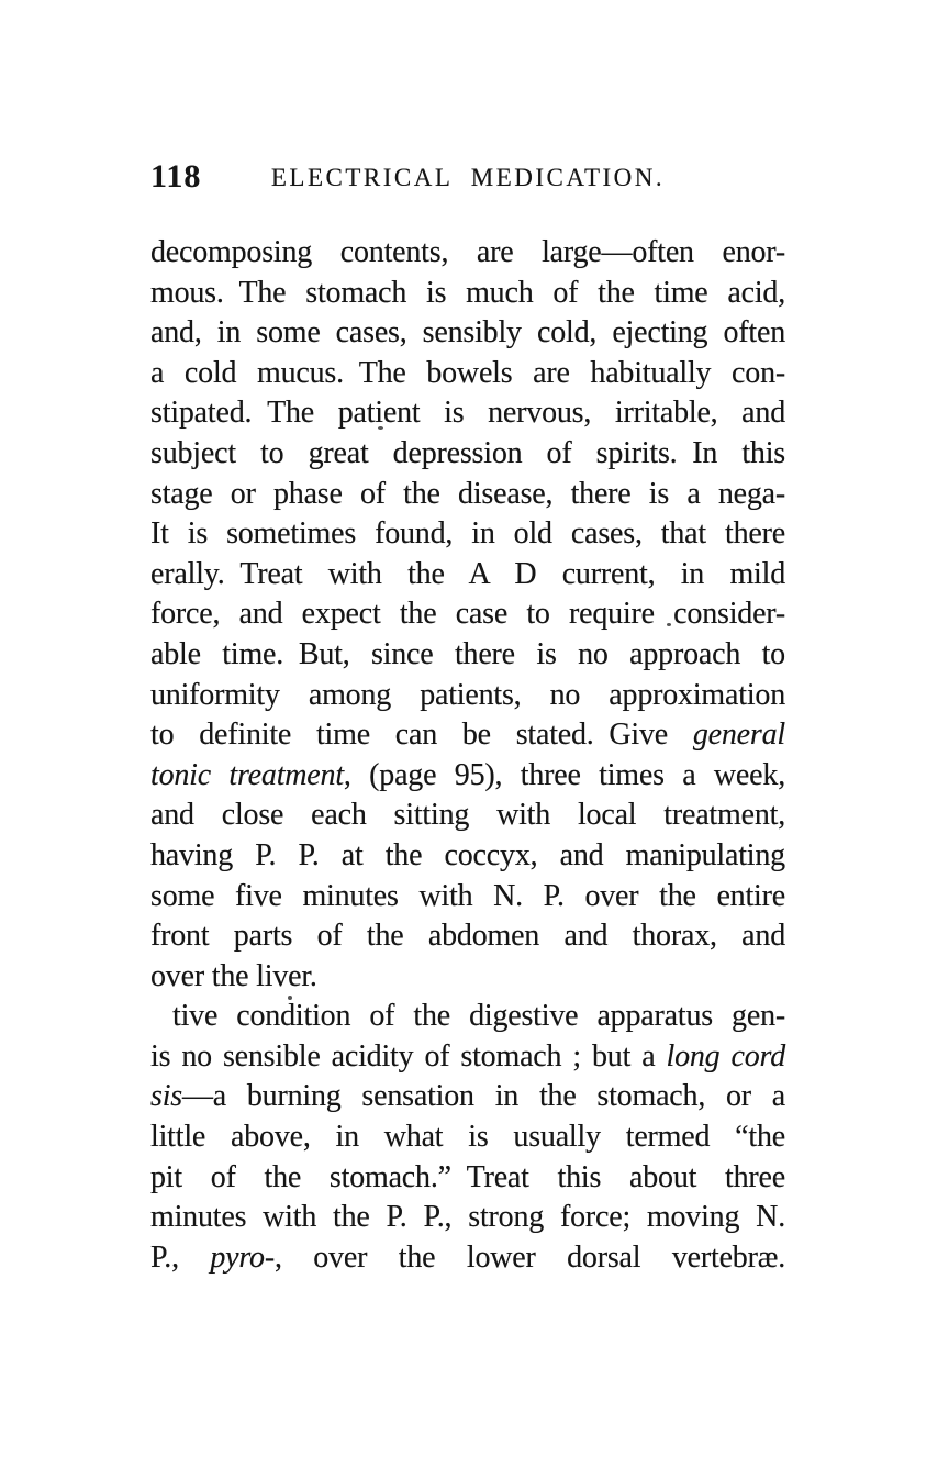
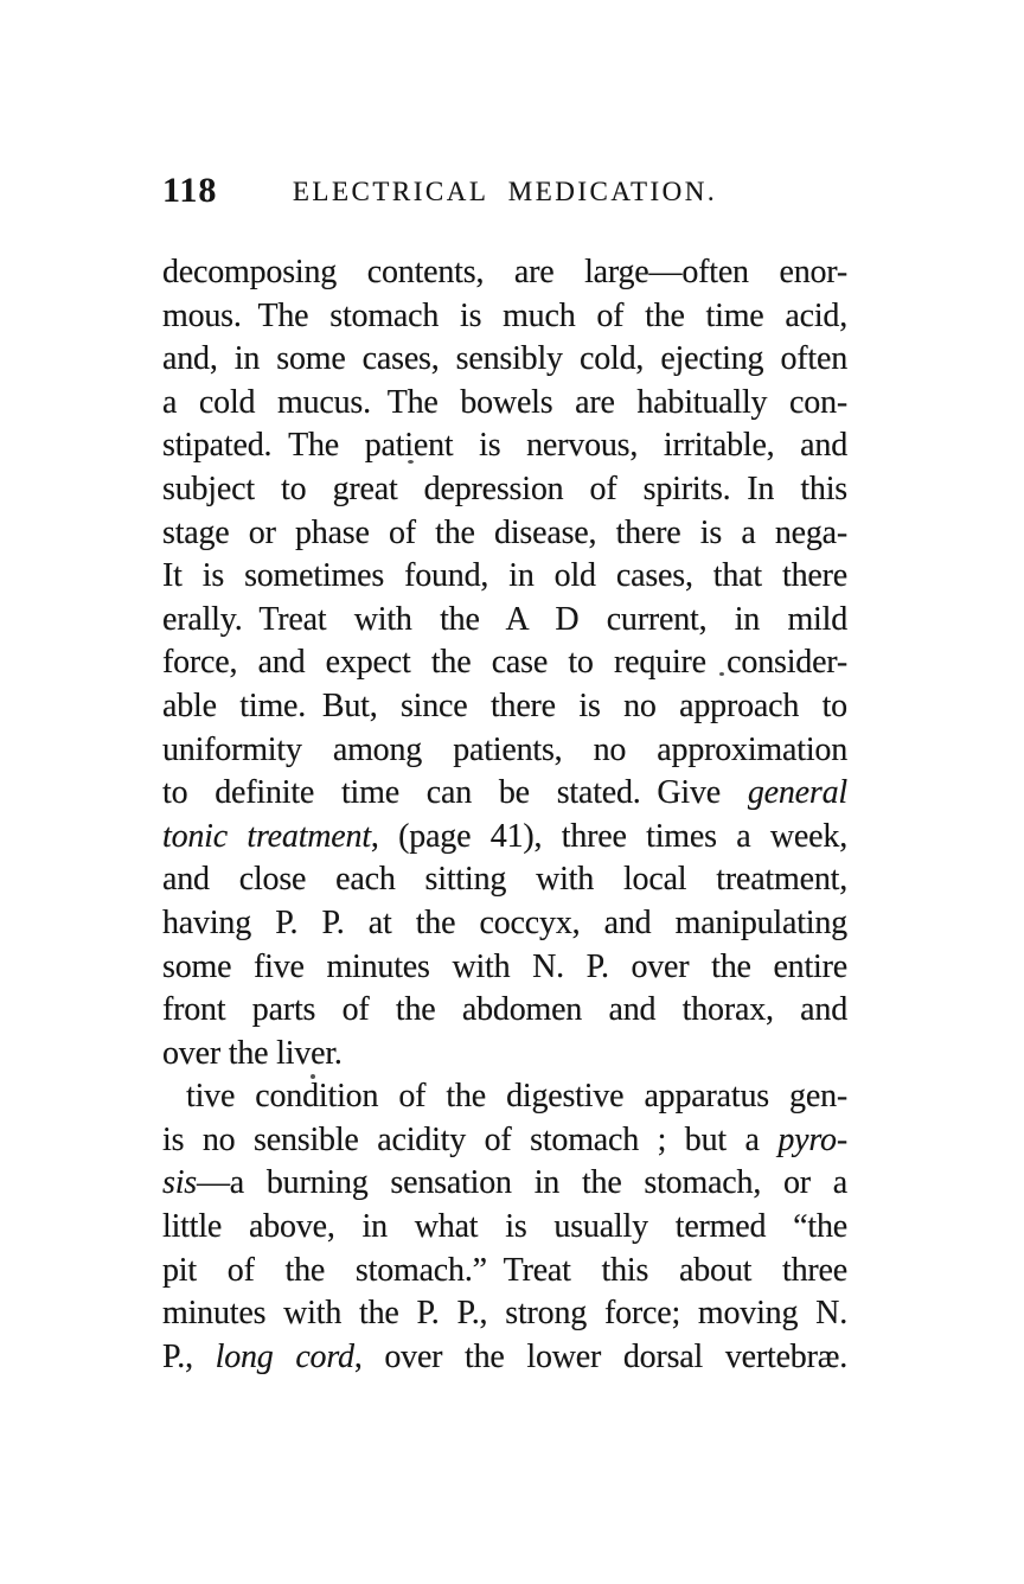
  118
  ELECTRICAL MEDICATION.
  decomposing contents, are large—often enor-
  mous. The stomach is much of the time acid,
  and, in some cases, sensibly cold, ejecting often
  a cold mucus. The bowels are habitually con-
  stipated. The patient is nervous, irritable, and
  subject to great depression of spirits. In this
  stage or phase of the disease, there is a nega-
  It is sometimes found, in old cases, that there
  erally. Treat with the A D current, in mild
  force, and expect the case to require consider-
  able time. But, since there is no approach to
  uniformity among patients, no approximation
  to definite time can be stated. Give general
- tonic treatment, (page 95), three times a week,
+ tonic treatment, (page 41), three times a week,
  and close each sitting with local treatment,
  having P. P. at the coccyx, and manipulating
  some five minutes with N. P. over the entire
  front parts of the abdomen and thorax, and
  over the liver.
  tive condition of the digestive apparatus gen-
- is no sensible acidity of stomach ; but a long cord
+ is no sensible acidity of stomach ; but a pyro-
  sis—a burning sensation in the stomach, or a
  little above, in what is usually termed “the
  pit of the stomach.” Treat this about three
  minutes with the P. P., strong force; moving N.
- P., pyro-, over the lower dorsal vertebræ.
+ P., long cord, over the lower dorsal vertebræ.
